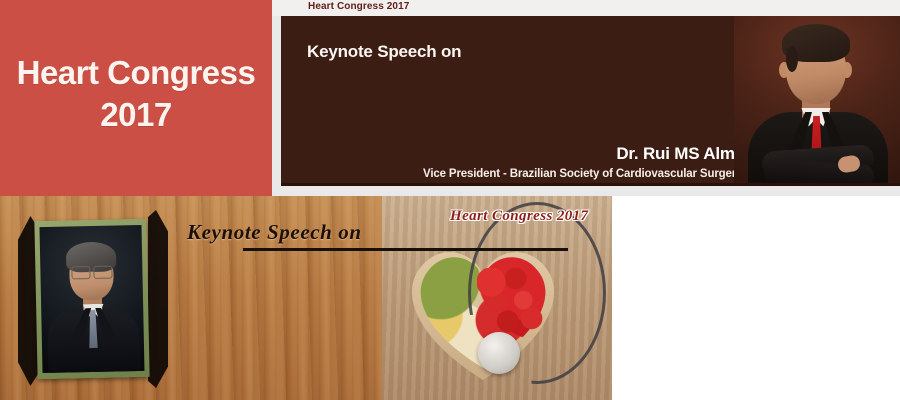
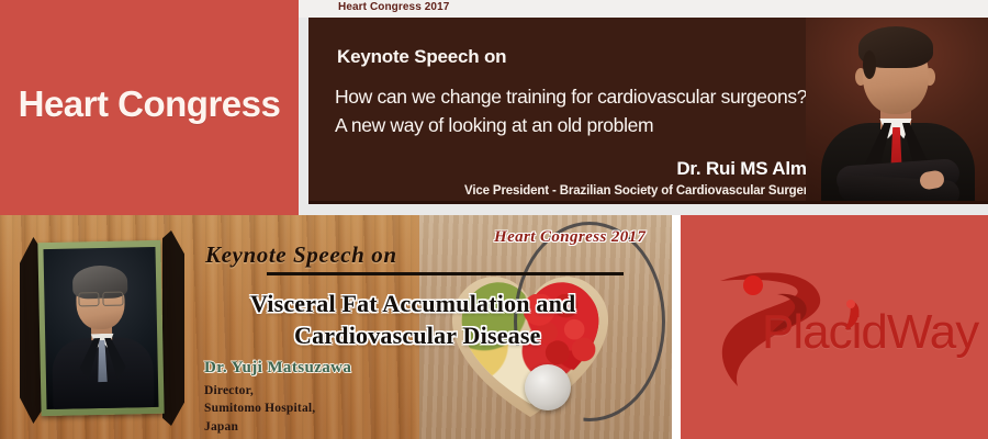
  Heart Congress
- 2017
  Heart Congress 2017
  Keynote Speech on
+ How can we change training for cardiovascular surgeons?
+ A new way of looking at an old problem
  Dr. Rui MS Alm
  Vice President - Brazilian Society of Cardiovascular Surge
  Heart Congress 2017
  Keynote Speech on
+ Visceral Fat Accumulation and
+ Cardiovascular Disease
+ Dr. Yuji Matsuzawa
+ Director,
+ Sumitomo Hospital,
+ Japan
+ PlacidWay
